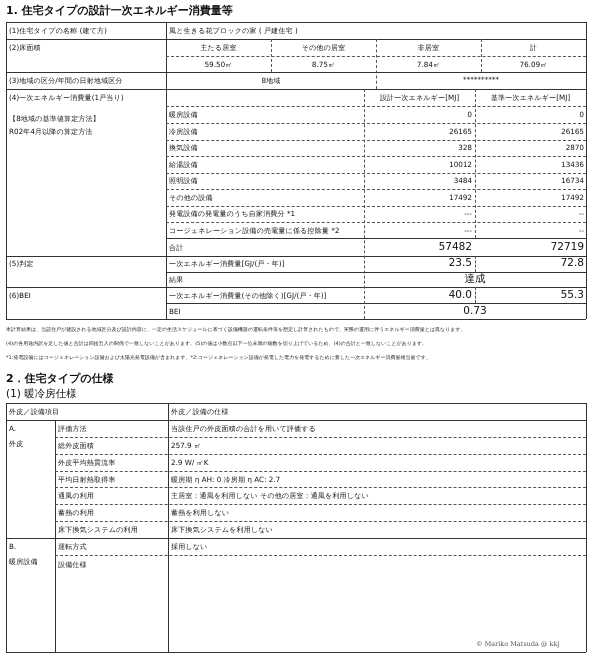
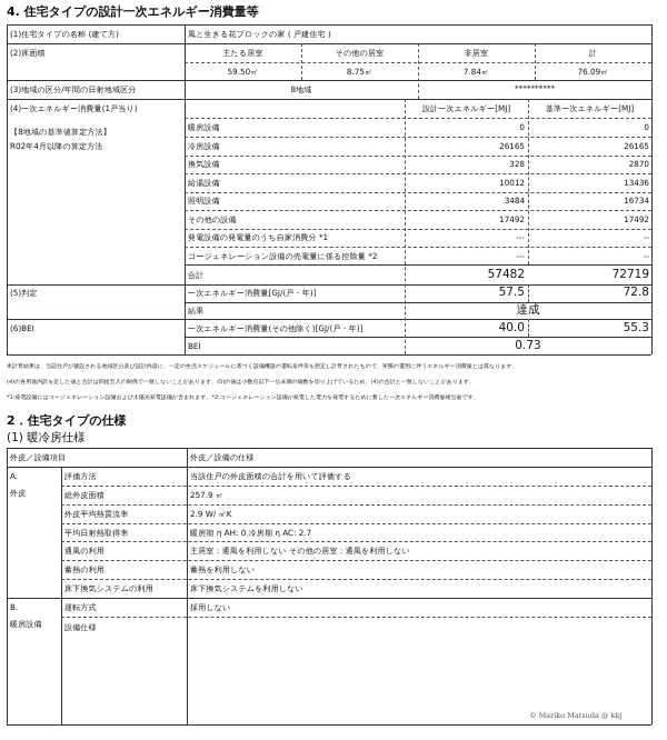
- 1. 住宅タイプの設計一次エネルギー消費量等
+ 4. 住宅タイプの設計一次エネルギー消費量等
  (1)住宅タイプの名称 (建て方)
  風と生きる花ブロックの家 ( 戸建住宅 )
  (2)床面積
  主たる居室
  その他の居室
  非居室
  計
  59.50㎡
  8.75㎡
  7.84㎡
  76.09㎡
  (3)地域の区分/年間の日射地域区分
  8地域
  **********
  (4)一次エネルギー消費量(1戸当り)
  【8地域の基準値算定方法】
  R02年4月以降の算定方法
  設計一次エネルギー[MJ]
  基準一次エネルギー[MJ]
  暖房設備
  0
  0
  冷房設備
  26165
  26165
  換気設備
  328
  2870
  給湯設備
  10012
  13436
  照明設備
  3484
  16734
  その他の設備
  17492
  17492
  発電設備の発電量のうち自家消費分 *1
  ---
  --
  コージェネレーション設備の売電量に係る控除量 *2
  ---
  --
  合計
  57482
  72719
  (5)判定
  一次エネルギー消費量[GJ/(戸・年)]
- 23.5
+ 57.5
  72.8
  結果
  達成
  (6)BEI
  一次エネルギー消費量(その他除く)[GJ/(戸・年)]
  40.0
  55.3
  BEI
  0.73
  2．住宅タイプの仕様
  (1) 暖冷房仕様
  外皮／設備項目
  外皮／設備の仕様
  A.
  外皮
  評価方法
  当該住戸の外皮面積の合計を用いて評価する
  総外皮面積
  257.9 ㎡
  外皮平均熱貫流率
  2.9 W/ ㎡K
  平均日射熱取得率
  暖房期 η AH: 0 冷房期 η AC: 2.7
  通風の利用
  主居室 : 通風を利用しない その他の居室 : 通風を利用しない
  蓄熱の利用
  蓄熱を利用しない
  床下換気システムの利用
  床下換気システムを利用しない
  B.
  暖房設備
  運転方式
  採用しない
  設備仕様
  © Mariko Matsuda @ kkj
